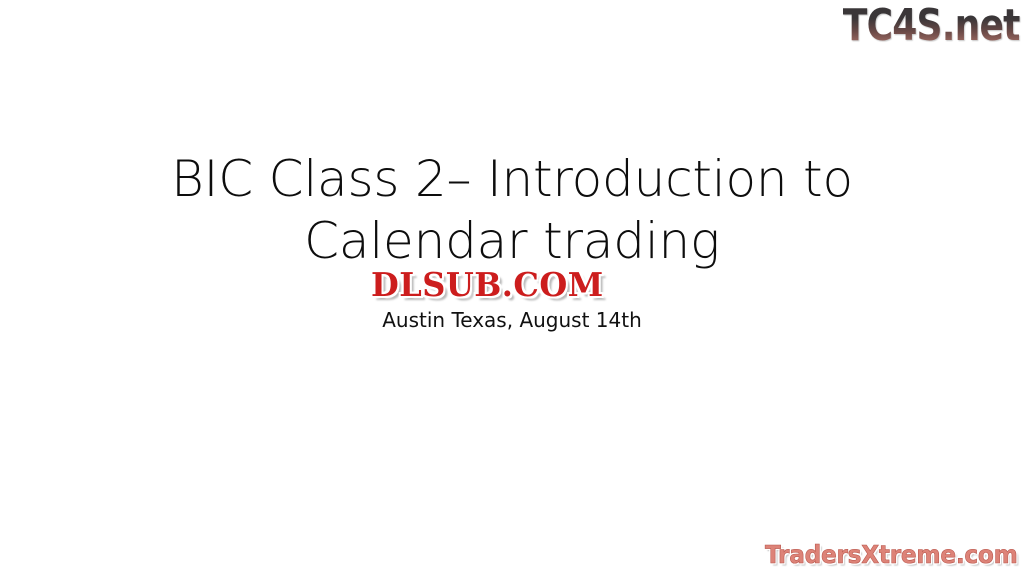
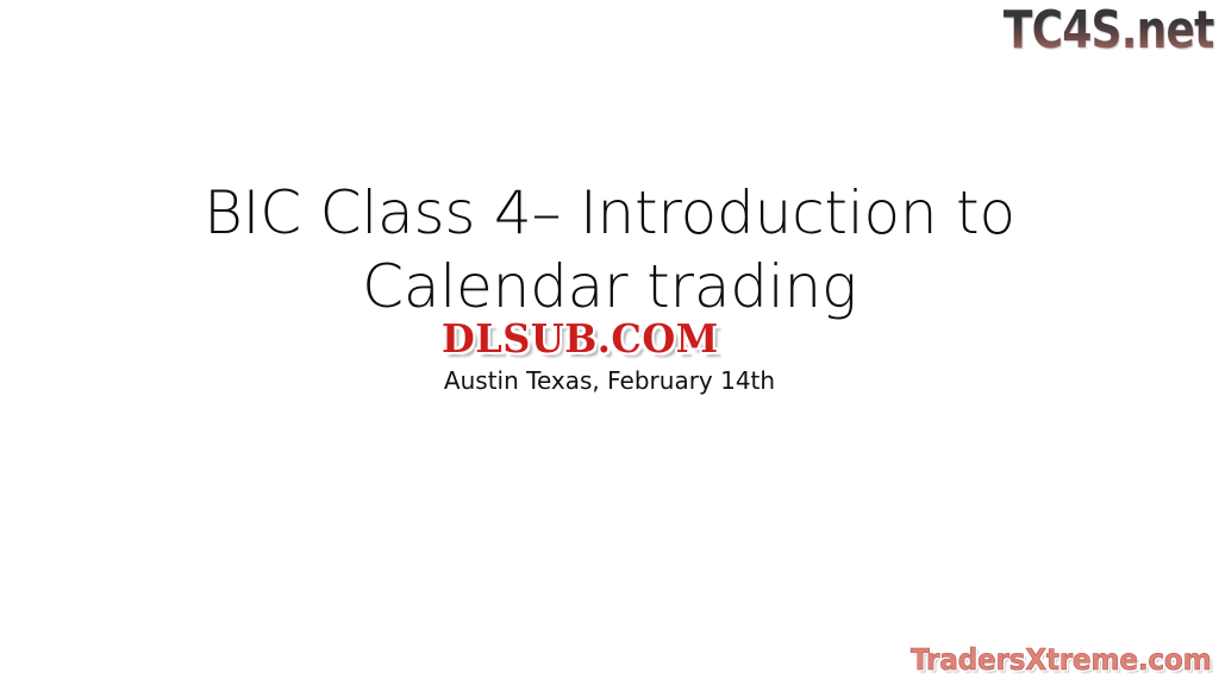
  TC4S.net
- BIC Class 2– Introduction to
+ BIC Class 4– Introduction to
  Calendar trading
  DLSUB.COM
- Austin Texas, August 14th
+ Austin Texas, February 14th
  TradersXtreme.com
